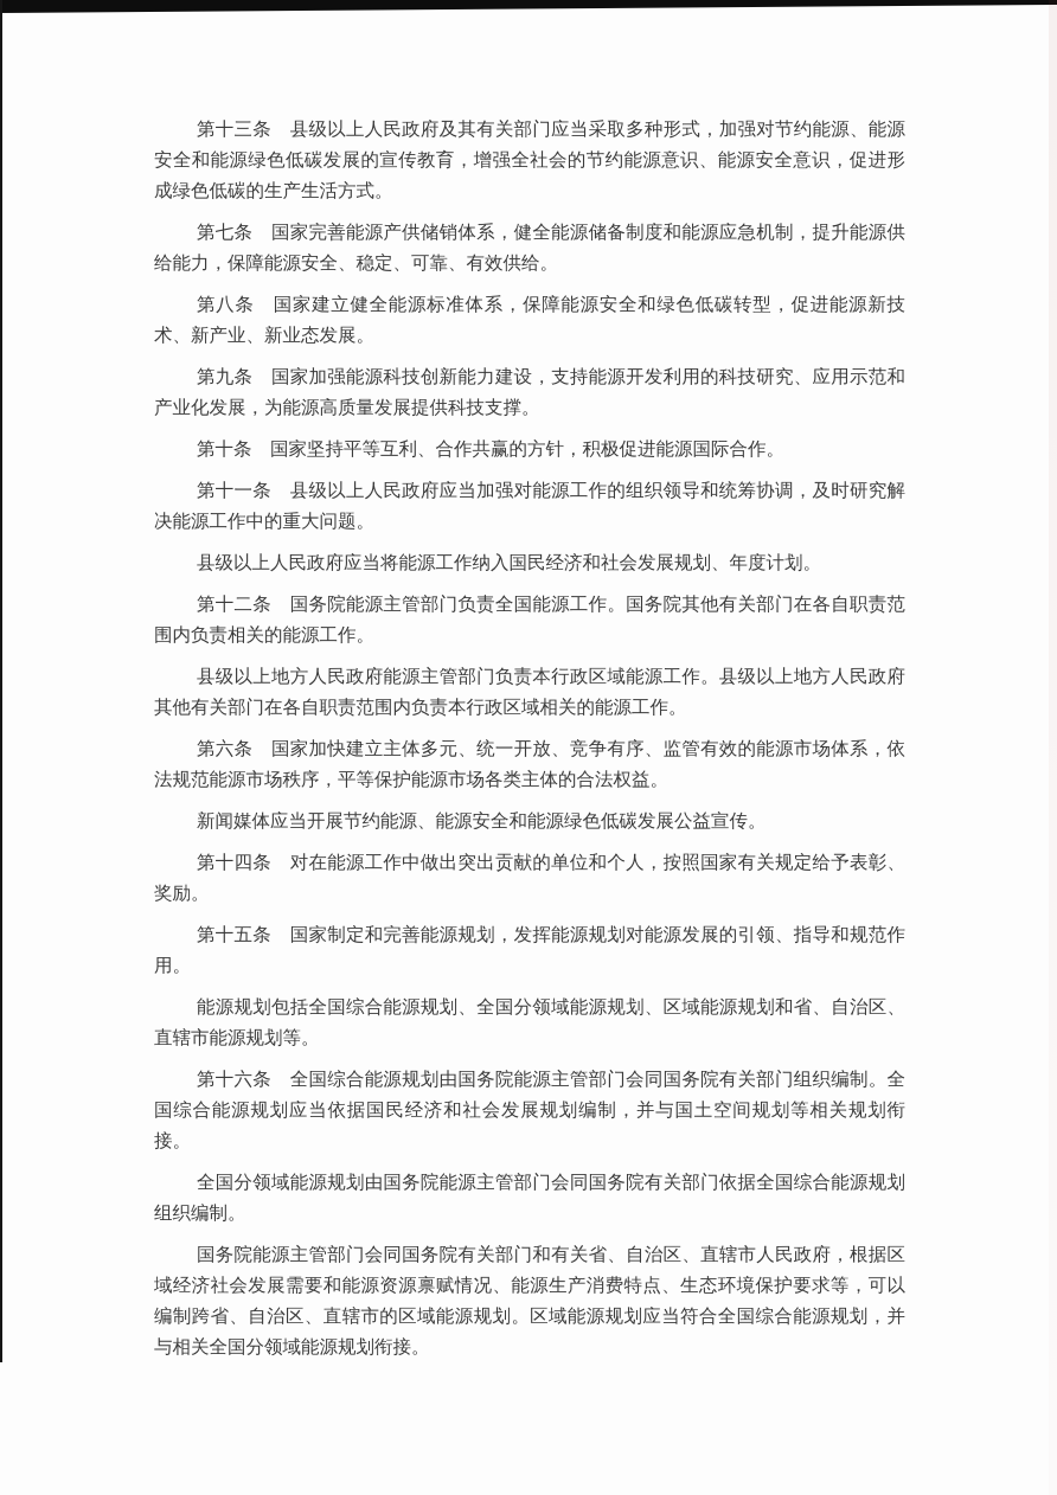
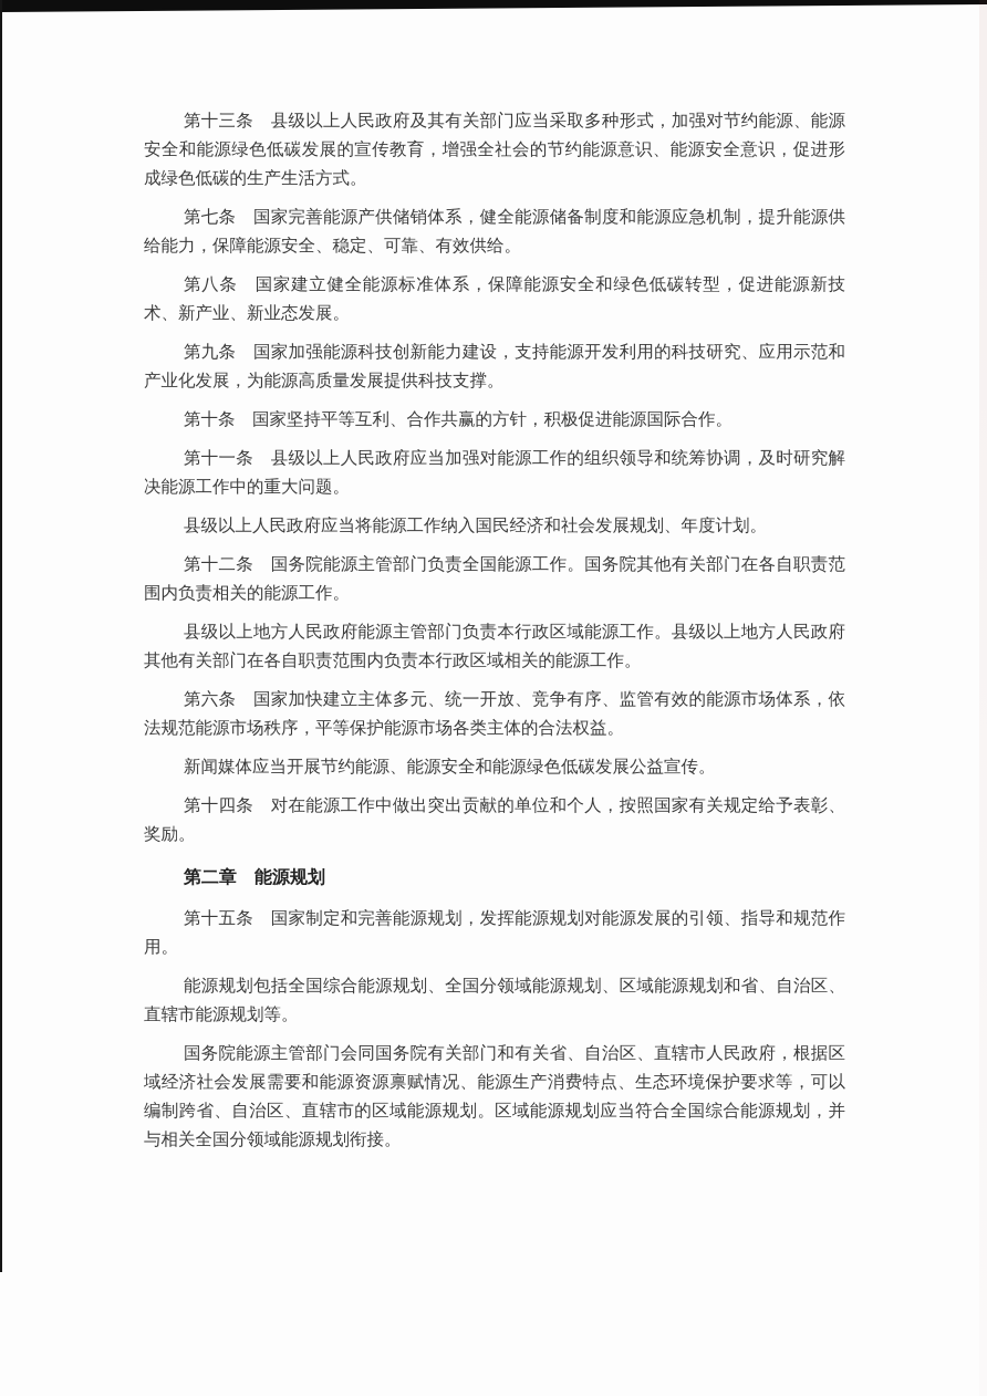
  第十三条 县级以上人民政府及其有关部门应当采取多种形式，加强对节约能源、能源安全和能源绿色低碳发展的宣传教育，增强全社会的节约能源意识、能源安全意识，促进形成绿色低碳的生产生活方式。
  第七条 国家完善能源产供储销体系，健全能源储备制度和能源应急机制，提升能源供给能力，保障能源安全、稳定、可靠、有效供给。
  第八条 国家建立健全能源标准体系，保障能源安全和绿色低碳转型，促进能源新技术、新产业、新业态发展。
  第九条 国家加强能源科技创新能力建设，支持能源开发利用的科技研究、应用示范和产业化发展，为能源高质量发展提供科技支撑。
  第十条 国家坚持平等互利、合作共赢的方针，积极促进能源国际合作。
  第十一条 县级以上人民政府应当加强对能源工作的组织领导和统筹协调，及时研究解决能源工作中的重大问题。
  县级以上人民政府应当将能源工作纳入国民经济和社会发展规划、年度计划。
  第十二条 国务院能源主管部门负责全国能源工作。国务院其他有关部门在各自职责范围内负责相关的能源工作。
  县级以上地方人民政府能源主管部门负责本行政区域能源工作。县级以上地方人民政府其他有关部门在各自职责范围内负责本行政区域相关的能源工作。
  第六条 国家加快建立主体多元、统一开放、竞争有序、监管有效的能源市场体系，依法规范能源市场秩序，平等保护能源市场各类主体的合法权益。
  新闻媒体应当开展节约能源、能源安全和能源绿色低碳发展公益宣传。
  第十四条 对在能源工作中做出突出贡献的单位和个人，按照国家有关规定给予表彰、奖励。
+ 第二章 能源规划
  第十五条 国家制定和完善能源规划，发挥能源规划对能源发展的引领、指导和规范作用。
  能源规划包括全国综合能源规划、全国分领域能源规划、区域能源规划和省、自治区、直辖市能源规划等。
- 第十六条 全国综合能源规划由国务院能源主管部门会同国务院有关部门组织编制。全国综合能源规划应当依据国民经济和社会发展规划编制，并与国土空间规划等相关规划衔接。
- 全国分领域能源规划由国务院能源主管部门会同国务院有关部门依据全国综合能源规划组织编制。
  国务院能源主管部门会同国务院有关部门和有关省、自治区、直辖市人民政府，根据区域经济社会发展需要和能源资源禀赋情况、能源生产消费特点、生态环境保护要求等，可以编制跨省、自治区、直辖市的区域能源规划。区域能源规划应当符合全国综合能源规划，并与相关全国分领域能源规划衔接。
